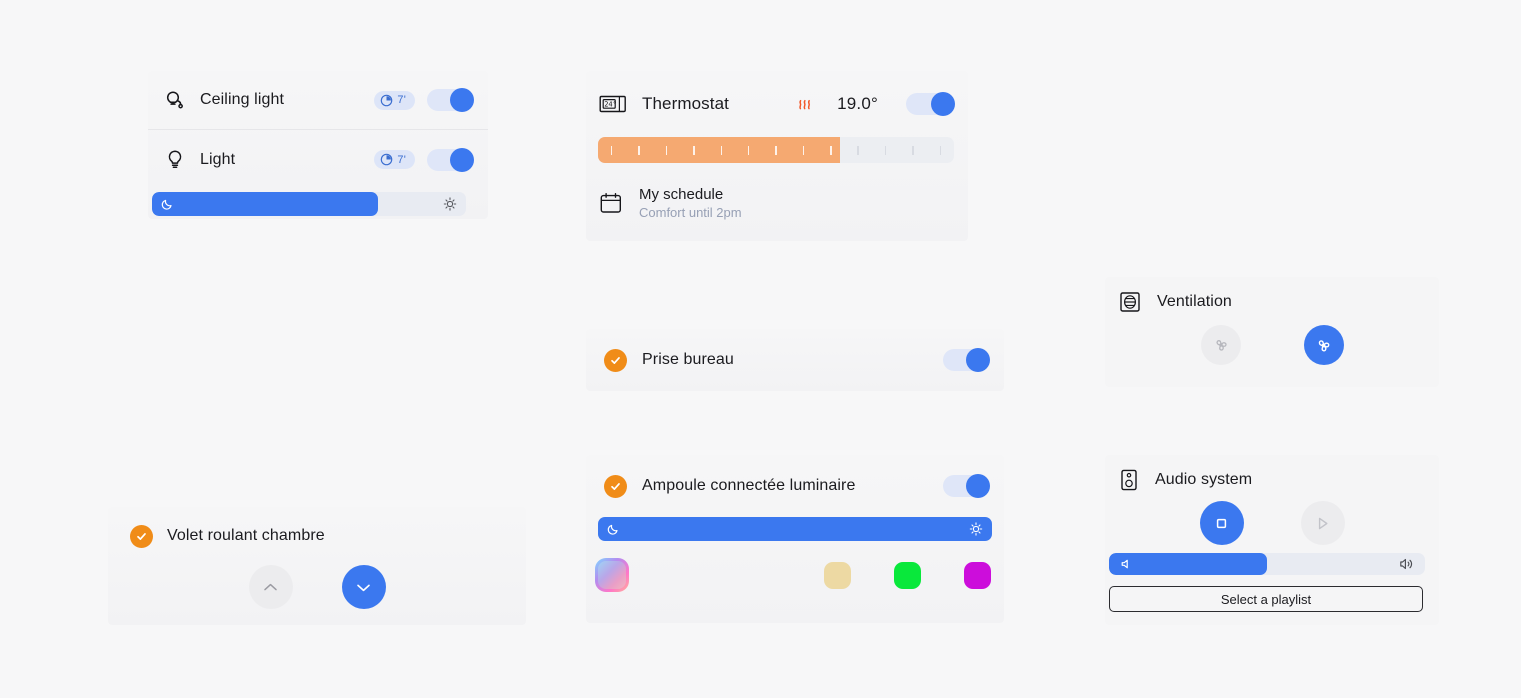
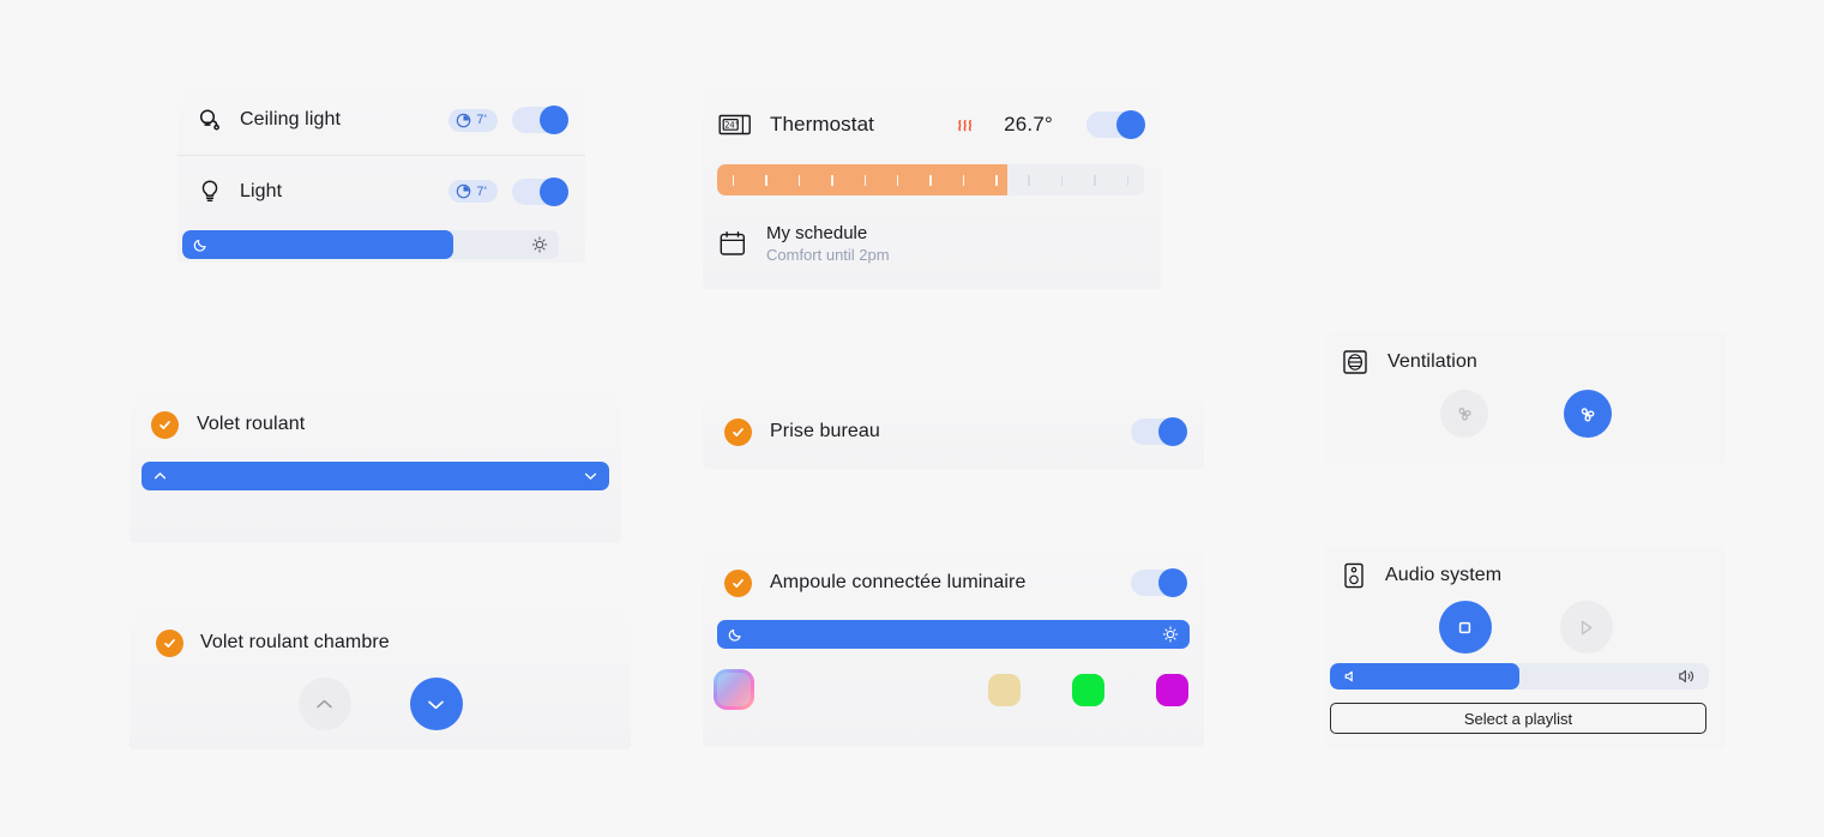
  Ceiling light
  7'
  Light
  7'
  24°
  Thermostat
- 19.0°
+ 26.7°
  My schedule
  Comfort until 2pm
+ Volet roulant
  Volet roulant chambre
  Prise bureau
  Ampoule connectée luminaire
  Ventilation
  Audio system
  Select a playlist
